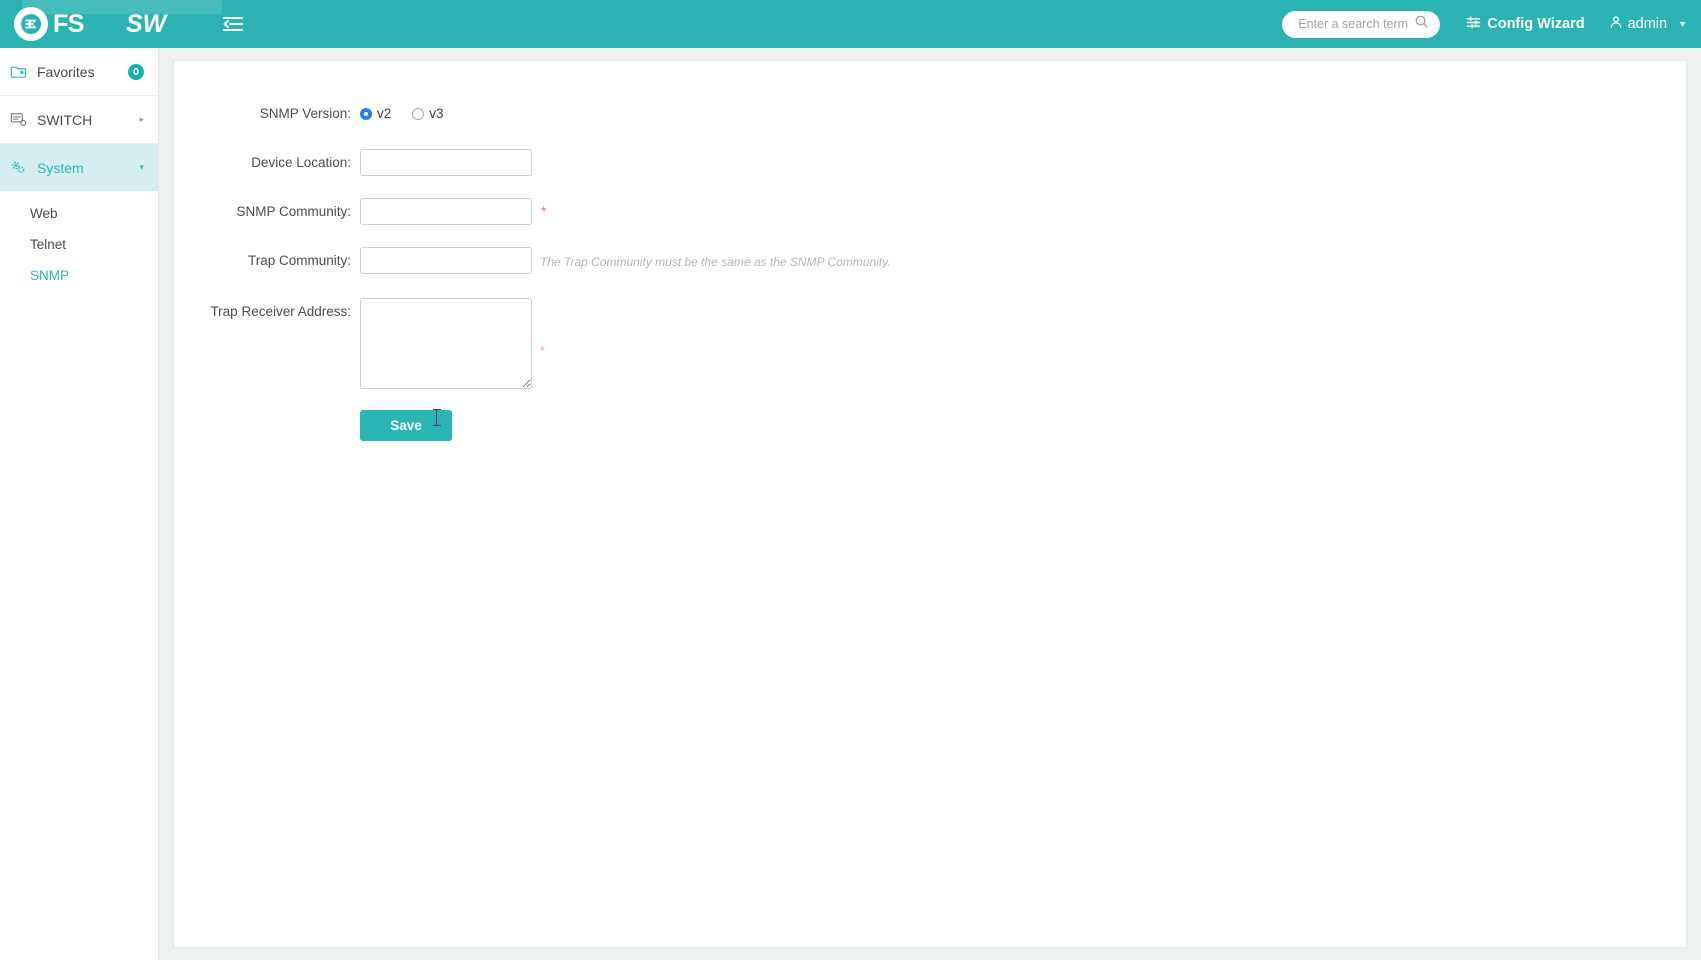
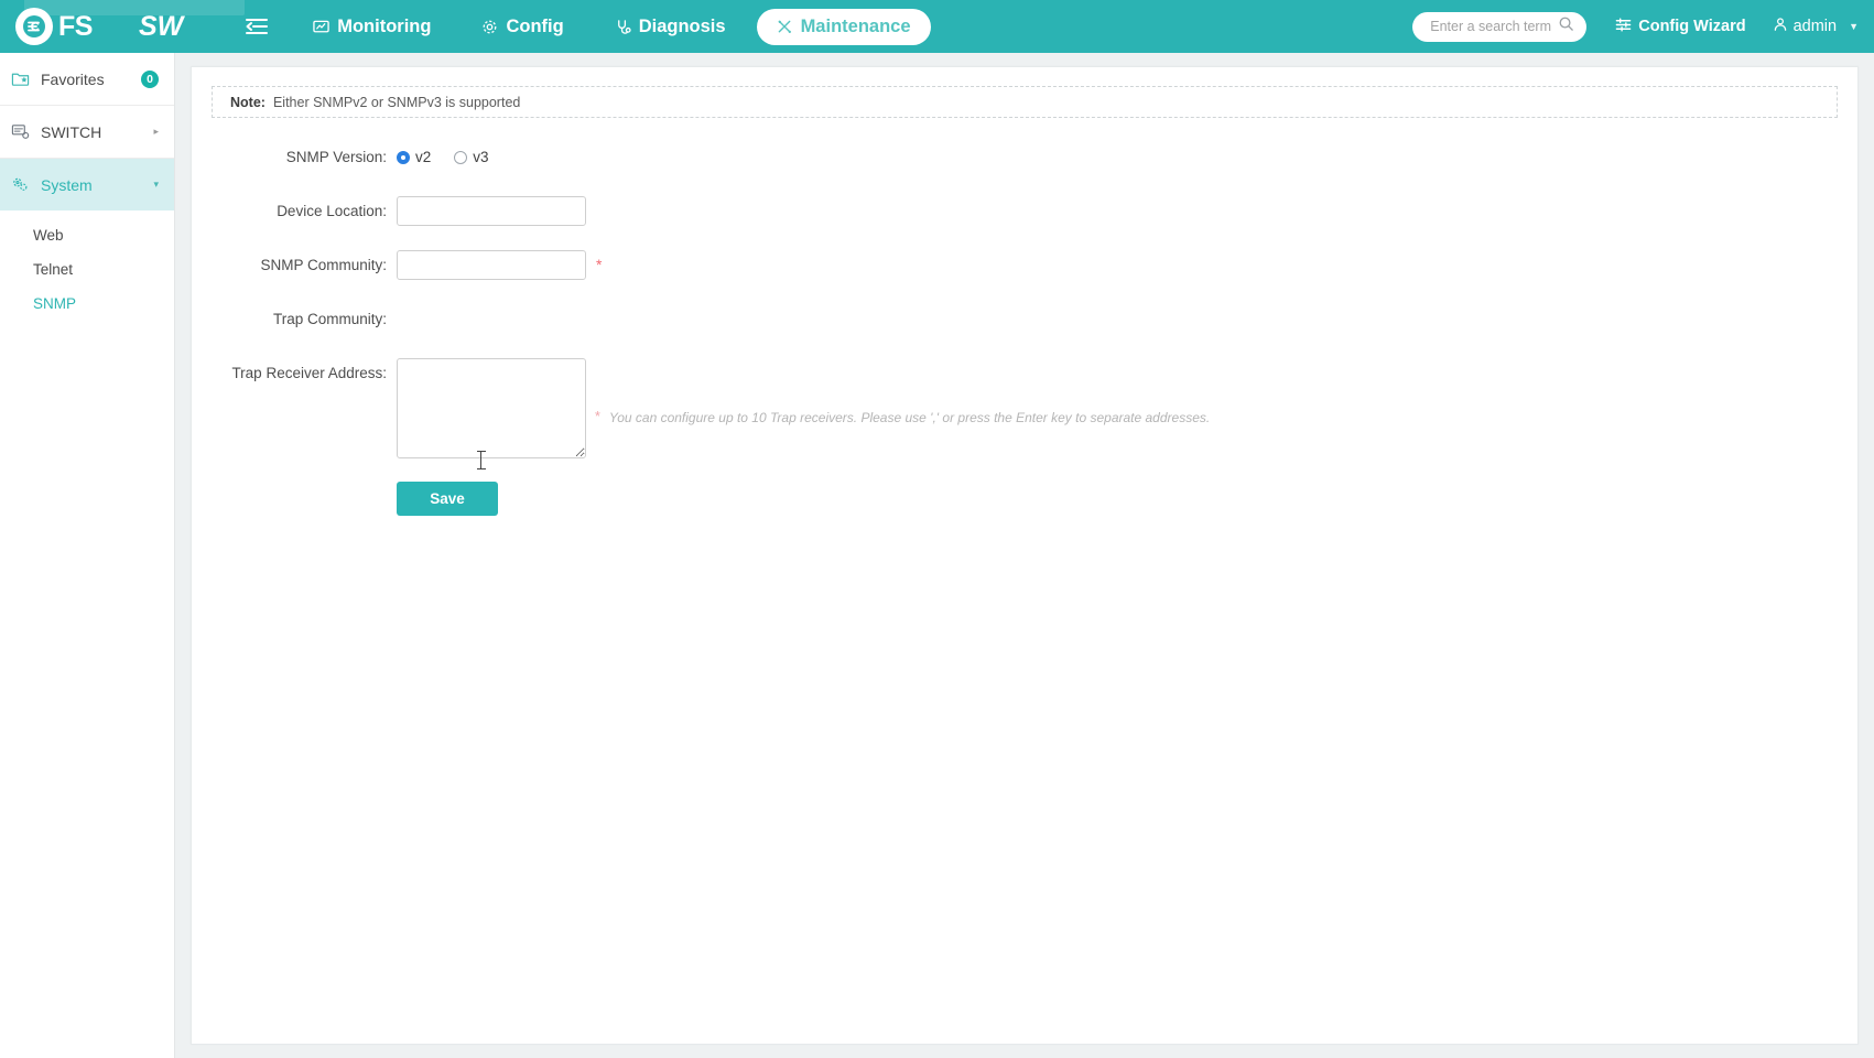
  FS
  SW
+ Monitoring
+ Config
+ Diagnosis
+ Maintenance
  Enter a search term
  Config Wizard
  admin
  ▼
  Favorites
  0
  SWITCH
  ▸
  System
  ▾
  Web
  Telnet
  SNMP
+ Note:
+ Either SNMPv2 or SNMPv3 is supported
  SNMP Version:
  v2
  v3
  Device Location:
  SNMP Community:
  *
  Trap Community:
- The Trap Community must be the same as the SNMP Community.
  Trap Receiver Address:
  *
+ You can configure up to 10 Trap receivers. Please use ',' or press the Enter key to separate addresses.
  Save
